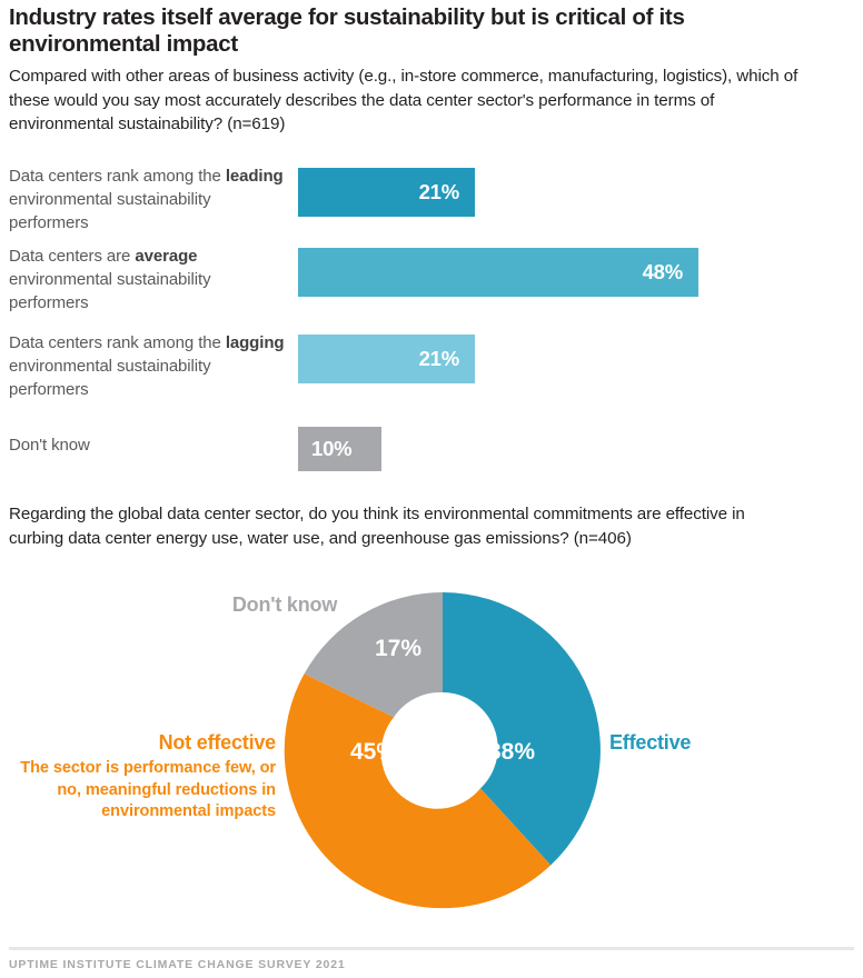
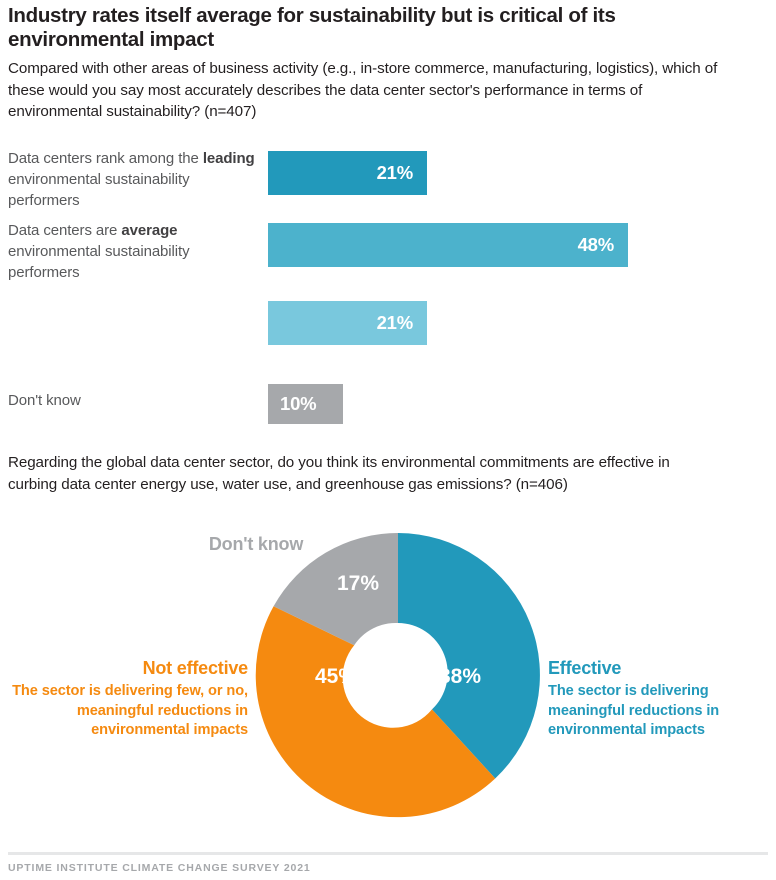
  Industry rates itself average for sustainability but is critical of its environmental impact
- Compared with other areas of business activity (e.g., in-store commerce, manufacturing, logistics), which of these would you say most accurately describes the data center sector's performance in terms of environmental sustainability? (n=619)
+ Compared with other areas of business activity (e.g., in-store commerce, manufacturing, logistics), which of these would you say most accurately describes the data center sector's performance in terms of environmental sustainability? (n=407)
  Data centers rank among the leading environmental sustainability performers
  21%
  Data centers are average environmental sustainability performers
  48%
- Data centers rank among the lagging environmental sustainability performers
  21%
  Don't know
  10%
  Regarding the global data center sector, do you think its environmental commitments are effective in curbing data center energy use, water use, and greenhouse gas emissions? (n=406)
  38%
  45%
  17%
  Don't know
  Not effective
- The sector is performance few, or no, meaningful reductions in environmental impacts
+ The sector is delivering few, or no, meaningful reductions in environmental impacts
  Effective
+ The sector is delivering meaningful reductions in environmental impacts
  UPTIME INSTITUTE CLIMATE CHANGE SURVEY 2021
